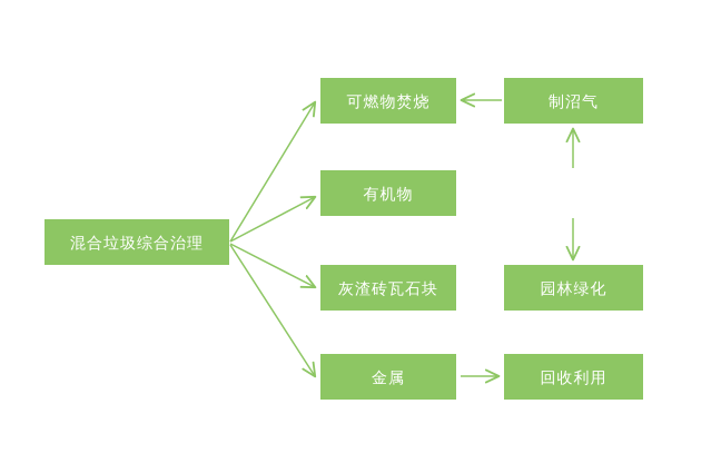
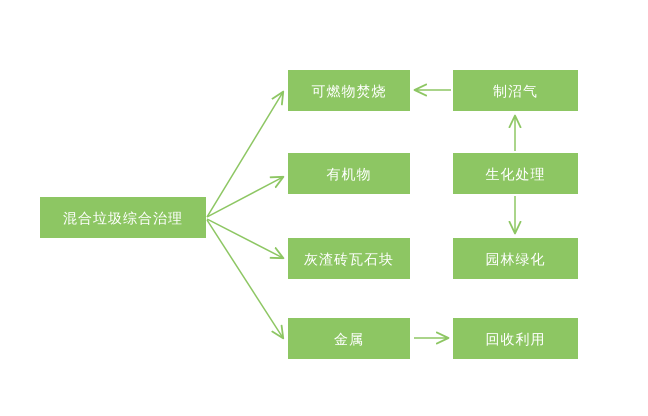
  混合垃圾综合治理
  可燃物焚烧
  制沼气
  有机物
+ 生化处理
  灰渣砖瓦石块
  园林绿化
  金属
  回收利用
